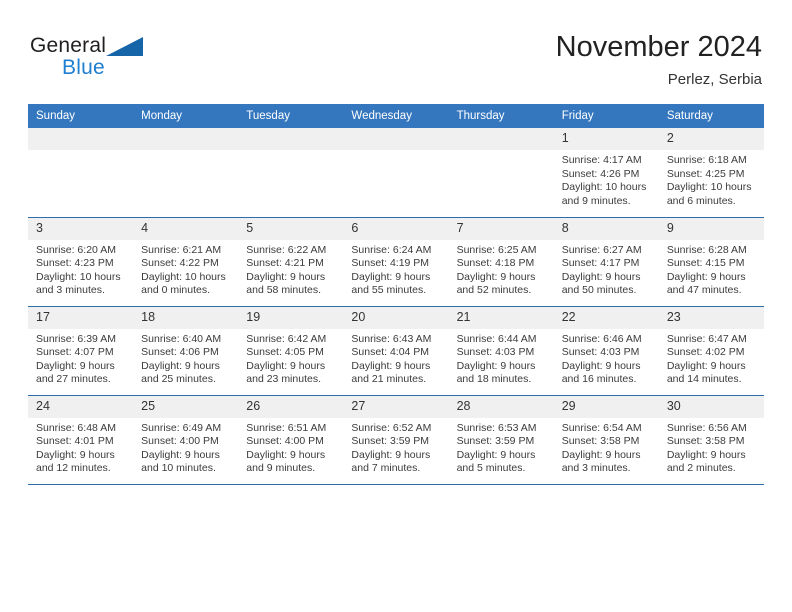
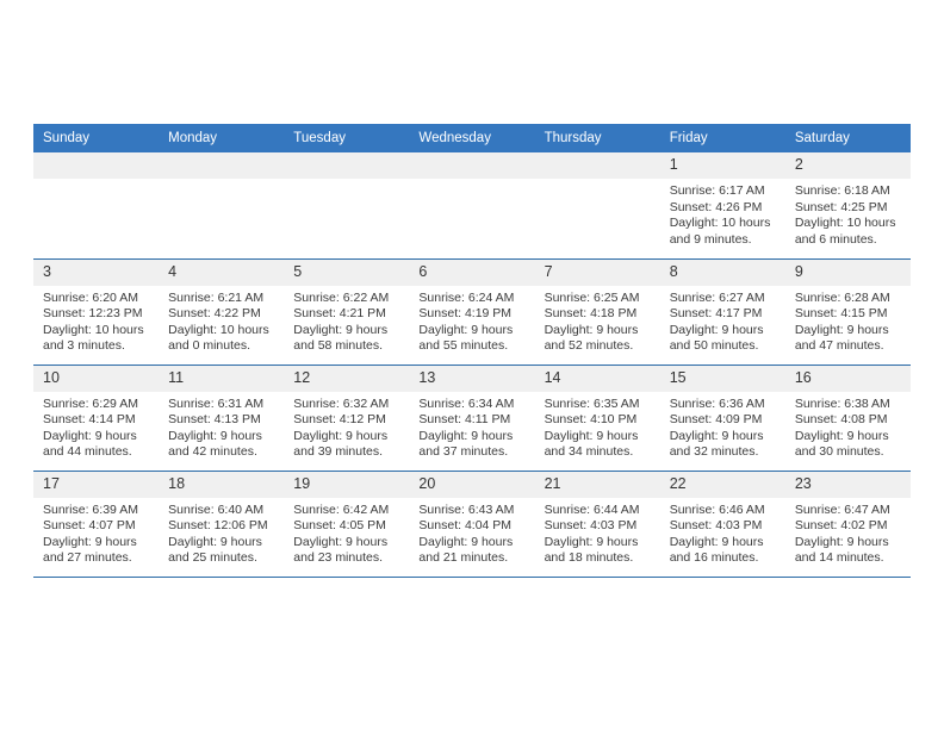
- General
- Blue
- November 2024
- Perlez, Serbia
  Sunday	Monday	Tuesday	Wednesday	Thursday	Friday	Saturday
- 					1Sunrise: 4:17 AMSunset: 4:26 PMDaylight: 10 hoursand 9 minutes.	2Sunrise: 6:18 AMSunset: 4:25 PMDaylight: 10 hoursand 6 minutes.
+ 					1Sunrise: 6:17 AMSunset: 4:26 PMDaylight: 10 hoursand 9 minutes.	2Sunrise: 6:18 AMSunset: 4:25 PMDaylight: 10 hoursand 6 minutes.
- 3Sunrise: 6:20 AMSunset: 4:23 PMDaylight: 10 hoursand 3 minutes.	4Sunrise: 6:21 AMSunset: 4:22 PMDaylight: 10 hoursand 0 minutes.	5Sunrise: 6:22 AMSunset: 4:21 PMDaylight: 9 hoursand 58 minutes.	6Sunrise: 6:24 AMSunset: 4:19 PMDaylight: 9 hoursand 55 minutes.	7Sunrise: 6:25 AMSunset: 4:18 PMDaylight: 9 hoursand 52 minutes.	8Sunrise: 6:27 AMSunset: 4:17 PMDaylight: 9 hoursand 50 minutes.	9Sunrise: 6:28 AMSunset: 4:15 PMDaylight: 9 hoursand 47 minutes.
+ 3Sunrise: 6:20 AMSunset: 12:23 PMDaylight: 10 hoursand 3 minutes.	4Sunrise: 6:21 AMSunset: 4:22 PMDaylight: 10 hoursand 0 minutes.	5Sunrise: 6:22 AMSunset: 4:21 PMDaylight: 9 hoursand 58 minutes.	6Sunrise: 6:24 AMSunset: 4:19 PMDaylight: 9 hoursand 55 minutes.	7Sunrise: 6:25 AMSunset: 4:18 PMDaylight: 9 hoursand 52 minutes.	8Sunrise: 6:27 AMSunset: 4:17 PMDaylight: 9 hoursand 50 minutes.	9Sunrise: 6:28 AMSunset: 4:15 PMDaylight: 9 hoursand 47 minutes.
+ 10Sunrise: 6:29 AMSunset: 4:14 PMDaylight: 9 hoursand 44 minutes.	11Sunrise: 6:31 AMSunset: 4:13 PMDaylight: 9 hoursand 42 minutes.	12Sunrise: 6:32 AMSunset: 4:12 PMDaylight: 9 hoursand 39 minutes.	13Sunrise: 6:34 AMSunset: 4:11 PMDaylight: 9 hoursand 37 minutes.	14Sunrise: 6:35 AMSunset: 4:10 PMDaylight: 9 hoursand 34 minutes.	15Sunrise: 6:36 AMSunset: 4:09 PMDaylight: 9 hoursand 32 minutes.	16Sunrise: 6:38 AMSunset: 4:08 PMDaylight: 9 hoursand 30 minutes.
- 17Sunrise: 6:39 AMSunset: 4:07 PMDaylight: 9 hoursand 27 minutes.	18Sunrise: 6:40 AMSunset: 4:06 PMDaylight: 9 hoursand 25 minutes.	19Sunrise: 6:42 AMSunset: 4:05 PMDaylight: 9 hoursand 23 minutes.	20Sunrise: 6:43 AMSunset: 4:04 PMDaylight: 9 hoursand 21 minutes.	21Sunrise: 6:44 AMSunset: 4:03 PMDaylight: 9 hoursand 18 minutes.	22Sunrise: 6:46 AMSunset: 4:03 PMDaylight: 9 hoursand 16 minutes.	23Sunrise: 6:47 AMSunset: 4:02 PMDaylight: 9 hoursand 14 minutes.
+ 17Sunrise: 6:39 AMSunset: 4:07 PMDaylight: 9 hoursand 27 minutes.	18Sunrise: 6:40 AMSunset: 12:06 PMDaylight: 9 hoursand 25 minutes.	19Sunrise: 6:42 AMSunset: 4:05 PMDaylight: 9 hoursand 23 minutes.	20Sunrise: 6:43 AMSunset: 4:04 PMDaylight: 9 hoursand 21 minutes.	21Sunrise: 6:44 AMSunset: 4:03 PMDaylight: 9 hoursand 18 minutes.	22Sunrise: 6:46 AMSunset: 4:03 PMDaylight: 9 hoursand 16 minutes.	23Sunrise: 6:47 AMSunset: 4:02 PMDaylight: 9 hoursand 14 minutes.
- 24Sunrise: 6:48 AMSunset: 4:01 PMDaylight: 9 hoursand 12 minutes.	25Sunrise: 6:49 AMSunset: 4:00 PMDaylight: 9 hoursand 10 minutes.	26Sunrise: 6:51 AMSunset: 4:00 PMDaylight: 9 hoursand 9 minutes.	27Sunrise: 6:52 AMSunset: 3:59 PMDaylight: 9 hoursand 7 minutes.	28Sunrise: 6:53 AMSunset: 3:59 PMDaylight: 9 hoursand 5 minutes.	29Sunrise: 6:54 AMSunset: 3:58 PMDaylight: 9 hoursand 3 minutes.	30Sunrise: 6:56 AMSunset: 3:58 PMDaylight: 9 hoursand 2 minutes.
